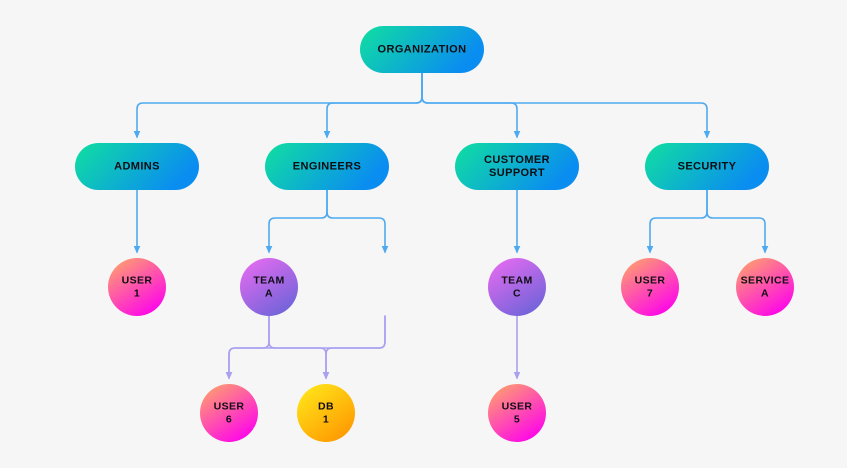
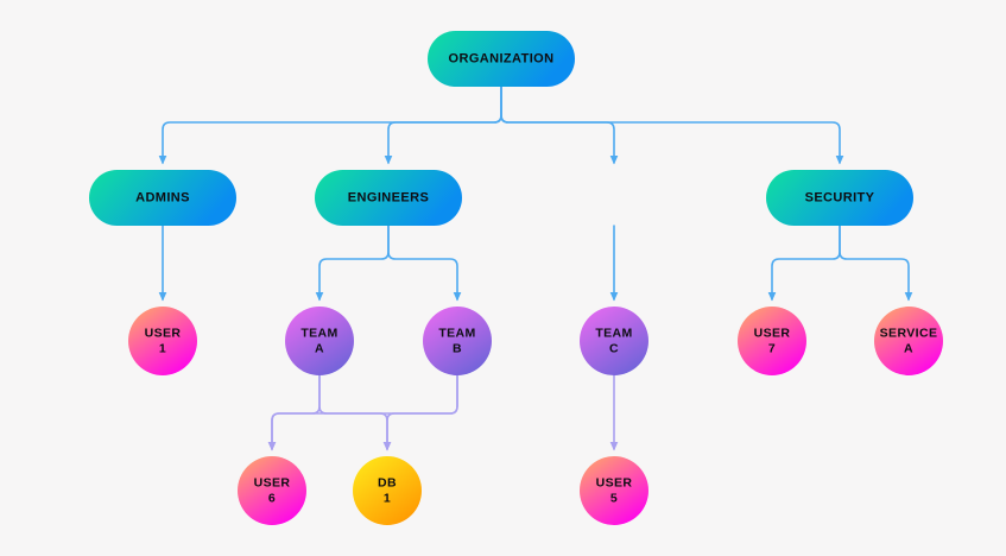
  ORGANIZATION
  ADMINS
  ENGINEERS
- CUSTOMER SUPPORT
  SECURITY
  USER 1
  TEAM A
+ TEAM B
  TEAM C
  USER 7
  SERVICE A
  USER 6
  DB 1
  USER 5
